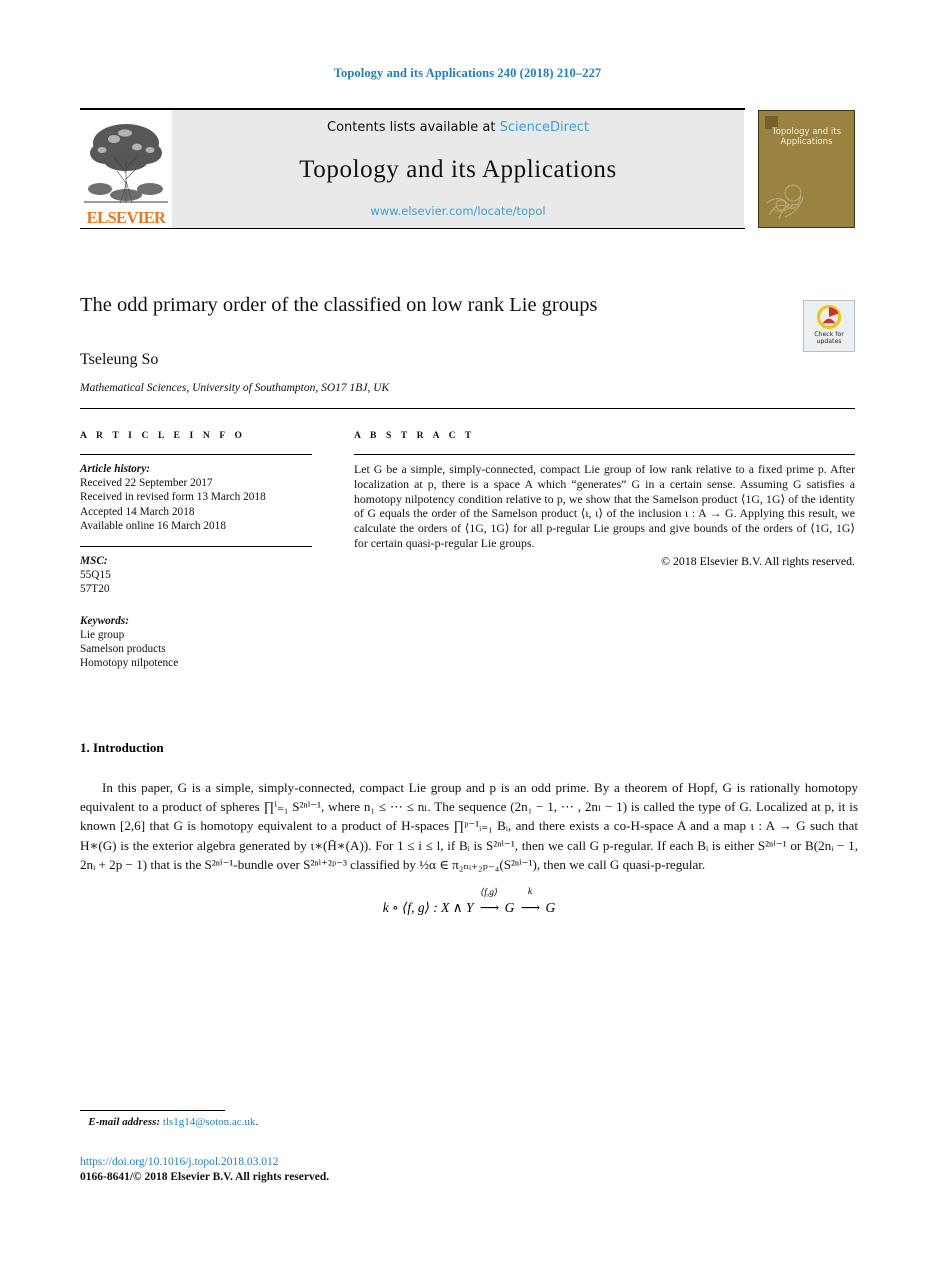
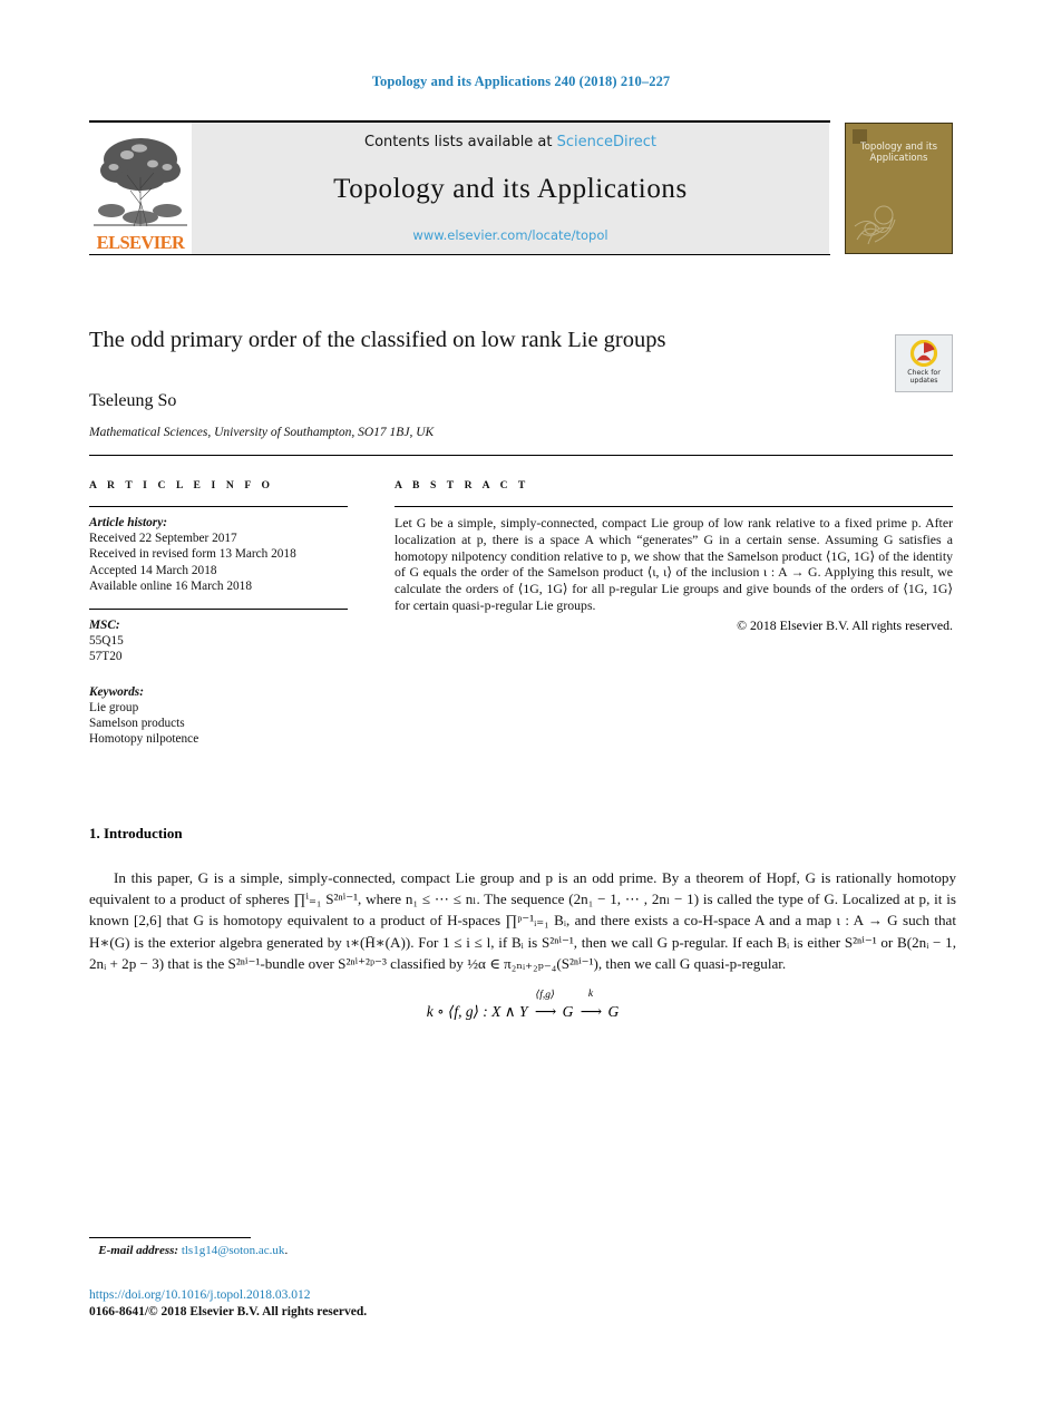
  Topology and its Applications 240 (2018) 210–227
  ELSEVIER
  Contents lists available at ScienceDirect
  Topology and its Applications
  www.elsevier.com/locate/topol
  Topology and its Applications
  The odd primary order of the classified on low rank Lie groups
  Tseleung So
  Mathematical Sciences, University of Southampton, SO17 1BJ, UK
  A R T I C L E I N F O
  Article history:
  Received 22 September 2017
  Received in revised form 13 March 2018
  Accepted 14 March 2018
  Available online 16 March 2018
  MSC:
  55Q15
  57T20
  Keywords:
  Lie group
  Samelson products
  Homotopy nilpotence
  A B S T R A C T
  Let G be a simple, simply-connected, compact Lie group of low rank relative to a fixed prime p. After localization at p, there is a space A which “generates” G in a certain sense. Assuming G satisfies a homotopy nilpotency condition relative to p, we show that the Samelson product ⟨1G, 1G⟩ of the identity of G equals the order of the Samelson product ⟨ɩ, ɩ⟩ of the inclusion ɩ : A → G. Applying this result, we calculate the orders of ⟨1G, 1G⟩ for all p-regular Lie groups and give bounds of the orders of ⟨1G, 1G⟩ for certain quasi-p-regular Lie groups.
  © 2018 Elsevier B.V. All rights reserved.
  1. Introduction
- In this paper, G is a simple, simply-connected, compact Lie group and p is an odd prime. By a theorem of Hopf, G is rationally homotopy equivalent to a product of spheres ∏ⁱ₌₁ S²ⁿⁱ⁻¹, where n₁ ≤ ⋯ ≤ nₗ. The sequence (2n₁ − 1, ⋯ , 2nₗ − 1) is called the type of G. Localized at p, it is known [2,6] that G is homotopy equivalent to a product of H-spaces ∏ᵖ⁻¹ᵢ₌₁ Bᵢ, and there exists a co-H-space A and a map ɩ : A → G such that H∗(G) is the exterior algebra generated by ɩ∗(H̄∗(A)). For 1 ≤ i ≤ l, if Bᵢ is S²ⁿⁱ⁻¹, then we call G p-regular. If each Bᵢ is either S²ⁿⁱ⁻¹ or B(2nᵢ − 1, 2nᵢ + 2p − 1) that is the S²ⁿⁱ⁻¹-bundle over S²ⁿⁱ⁺²ᵖ⁻³ classified by ½α ∈ π₂ₙᵢ₊₂ₚ₋₄(S²ⁿⁱ⁻¹), then we call G quasi-p-regular.
+ In this paper, G is a simple, simply-connected, compact Lie group and p is an odd prime. By a theorem of Hopf, G is rationally homotopy equivalent to a product of spheres ∏ⁱ₌₁ S²ⁿⁱ⁻¹, where n₁ ≤ ⋯ ≤ nₗ. The sequence (2n₁ − 1, ⋯ , 2nₗ − 1) is called the type of G. Localized at p, it is known [2,6] that G is homotopy equivalent to a product of H-spaces ∏ᵖ⁻¹ᵢ₌₁ Bᵢ, and there exists a co-H-space A and a map ɩ : A → G such that H∗(G) is the exterior algebra generated by ɩ∗(H̄∗(A)). For 1 ≤ i ≤ l, if Bᵢ is S²ⁿⁱ⁻¹, then we call G p-regular. If each Bᵢ is either S²ⁿⁱ⁻¹ or B(2nᵢ − 1, 2nᵢ + 2p − 3) that is the S²ⁿⁱ⁻¹-bundle over S²ⁿⁱ⁺²ᵖ⁻³ classified by ½α ∈ π₂ₙᵢ₊₂ₚ₋₄(S²ⁿⁱ⁻¹), then we call G quasi-p-regular.
  k ∘ ⟨f, g⟩ : X ∧ Y
  ⟨f,g⟩
  ⟶ G
  k
  ⟶ G
  E-mail address: tls1g14@soton.ac.uk.
  https://doi.org/10.1016/j.topol.2018.03.012
  0166-8641/© 2018 Elsevier B.V. All rights reserved.
